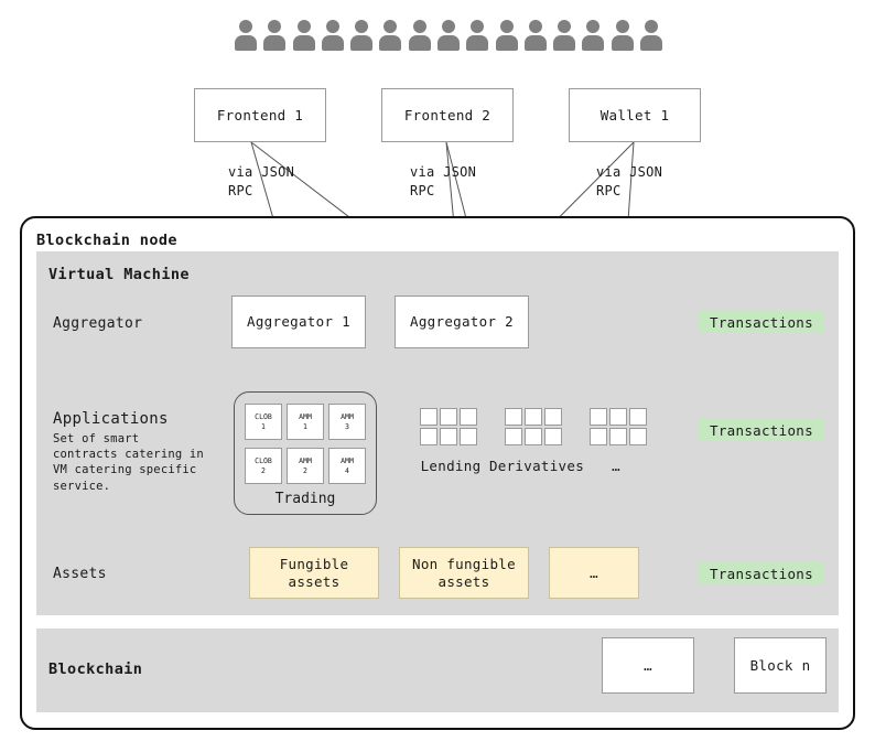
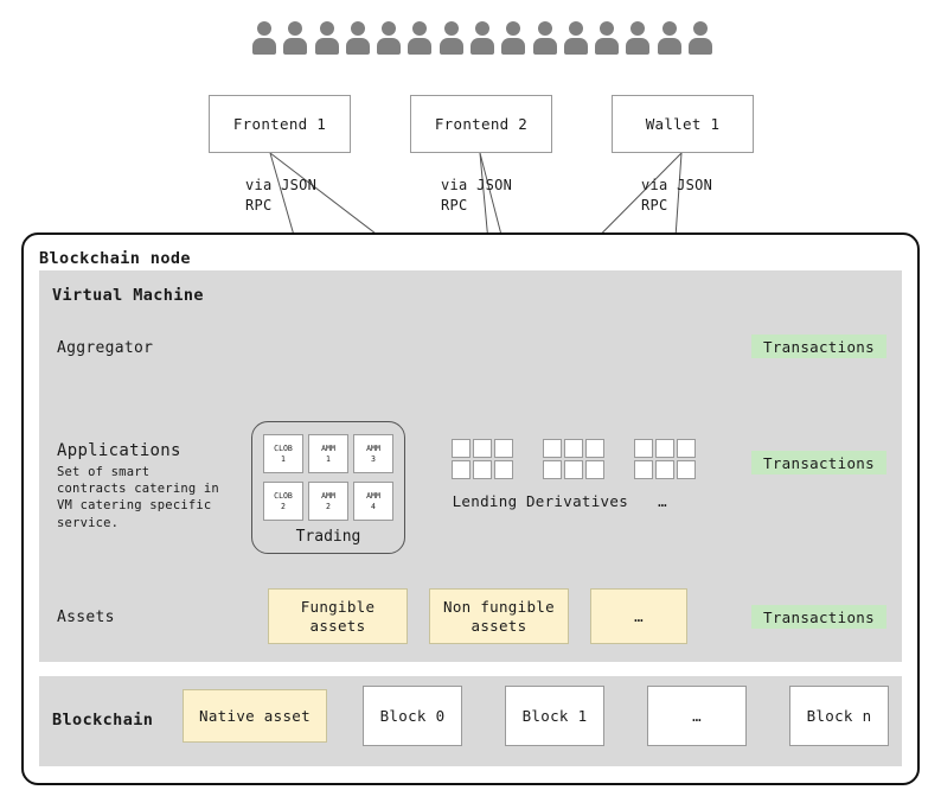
  Frontend 1
  Frontend 2
  Wallet 1
  via JSON
  RPC
  via JSON
  RPC
  via JSON
  RPC
  Blockchain node
  Virtual Machine
  Aggregator
- Aggregator 1
- Aggregator 2
  Transactions
  Applications
  Set of smart contracts catering in VM catering specific service.
  CLOB
  1
  AMM
  1
  AMM
  3
  CLOB
  2
  AMM
  2
  AMM
  4
  Trading
  Lending
  Derivatives
  …
  Transactions
  Assets
  Fungible
  assets
  Non fungible
  assets
  …
  Transactions
  Blockchain
+ Native asset
+ Block 0
+ Block 1
  …
  Block n
